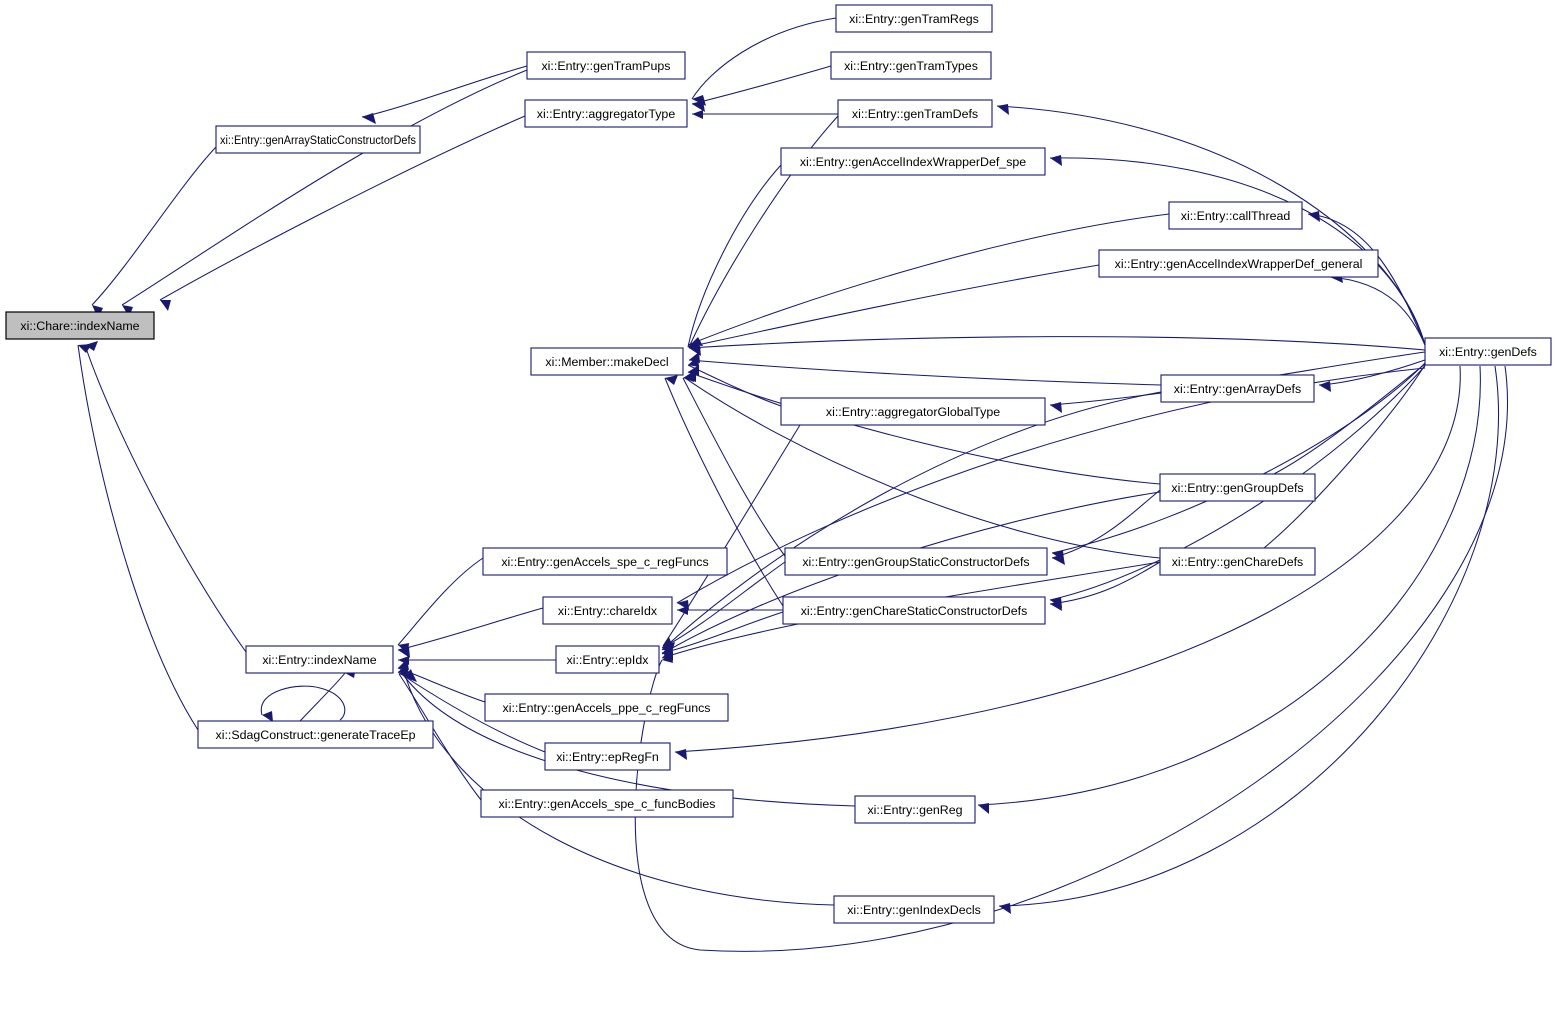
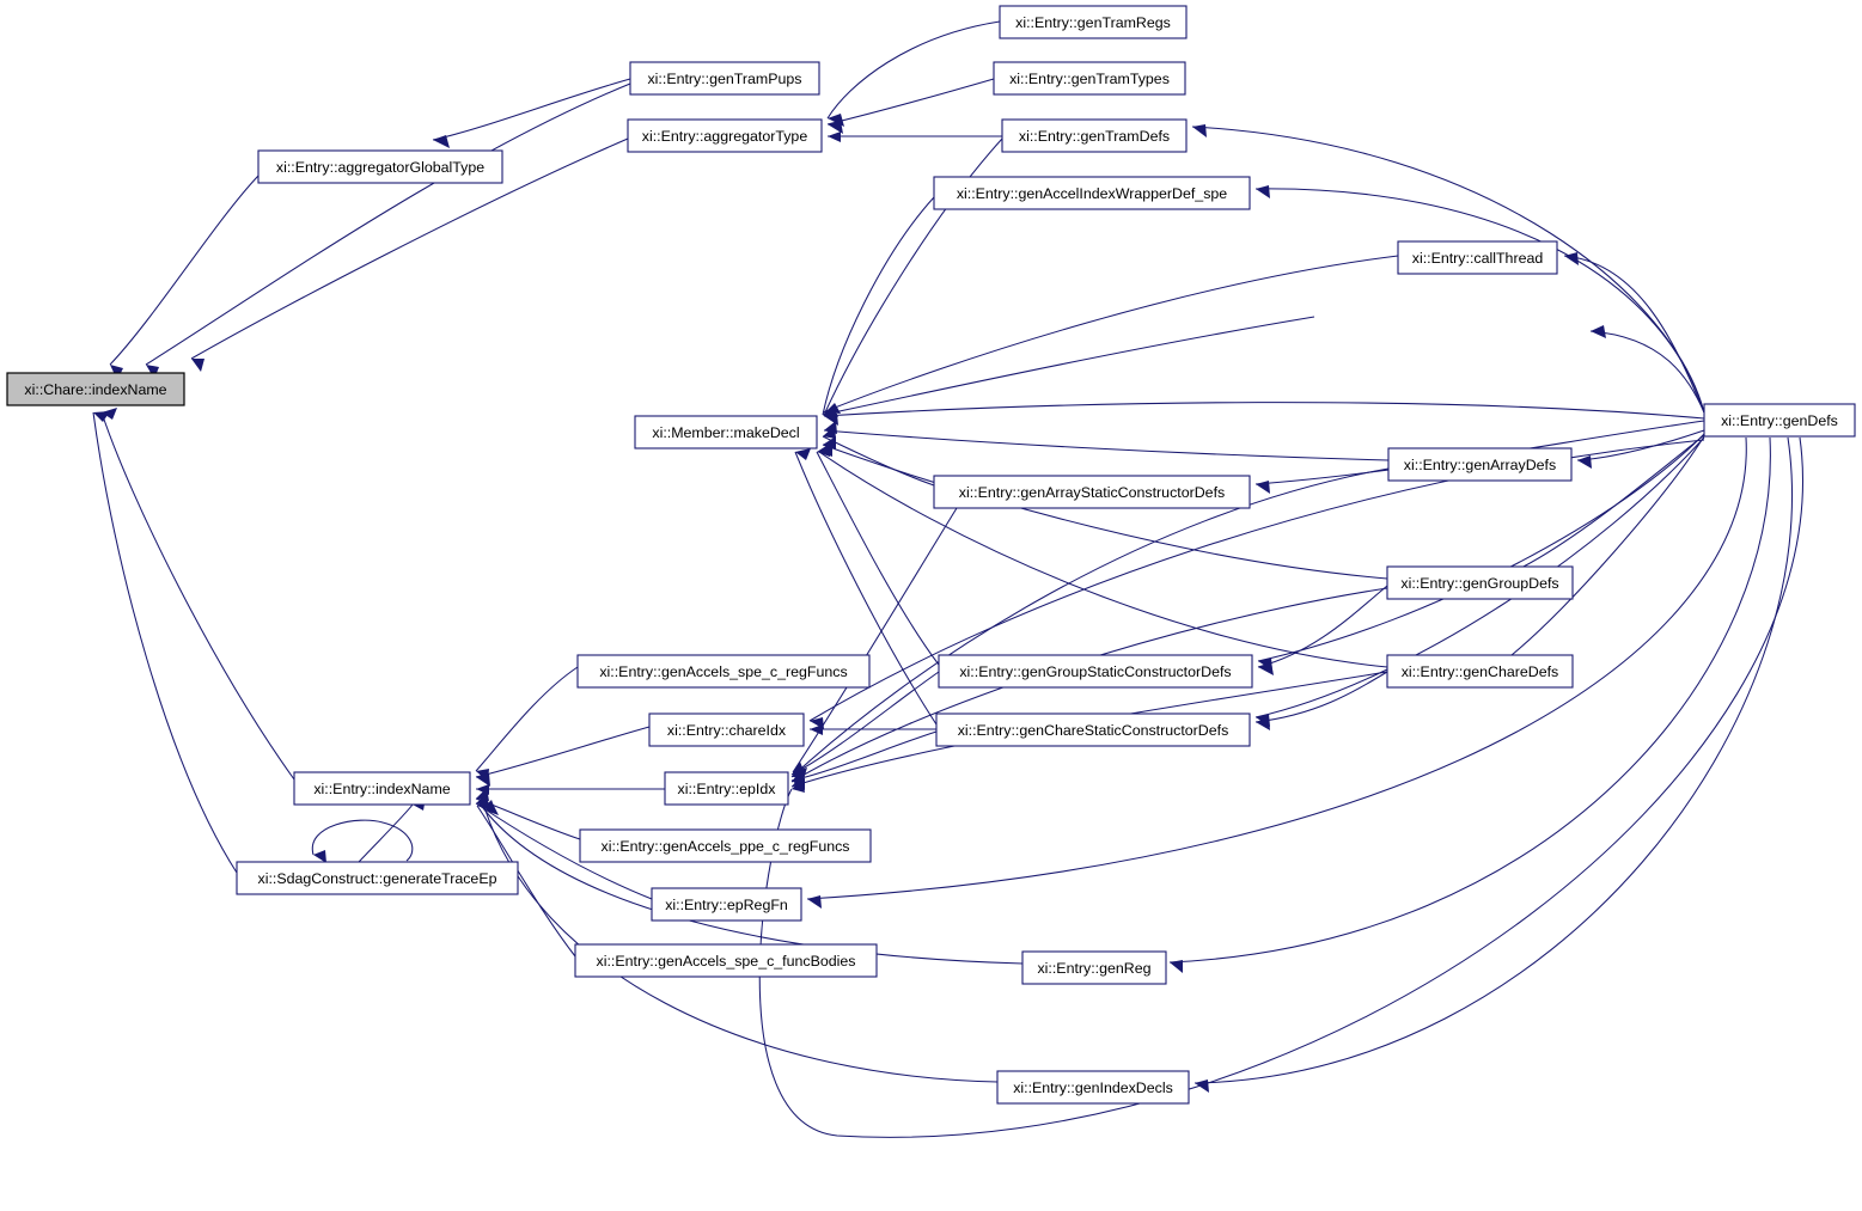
  xi::Chare::indexName
- xi::Entry::genArrayStaticConstructorDefs
+ xi::Entry::aggregatorGlobalType
  xi::Entry::genTramPups
  xi::Entry::aggregatorType
  xi::Entry::genTramRegs
  xi::Entry::genTramTypes
  xi::Entry::genTramDefs
  xi::Entry::genAccelIndexWrapperDef_spe
  xi::Entry::callThread
- xi::Entry::genAccelIndexWrapperDef_general
  xi::Member::makeDecl
  xi::Entry::genDefs
  xi::Entry::genArrayDefs
- xi::Entry::aggregatorGlobalType
+ xi::Entry::genArrayStaticConstructorDefs
  xi::Entry::genGroupDefs
  xi::Entry::genAccels_spe_c_regFuncs
  xi::Entry::genGroupStaticConstructorDefs
  xi::Entry::genChareDefs
  xi::Entry::chareIdx
  xi::Entry::genChareStaticConstructorDefs
  xi::Entry::indexName
  xi::Entry::epIdx
  xi::Entry::genAccels_ppe_c_regFuncs
  xi::SdagConstruct::generateTraceEp
  xi::Entry::epRegFn
  xi::Entry::genAccels_spe_c_funcBodies
  xi::Entry::genReg
  xi::Entry::genIndexDecls
